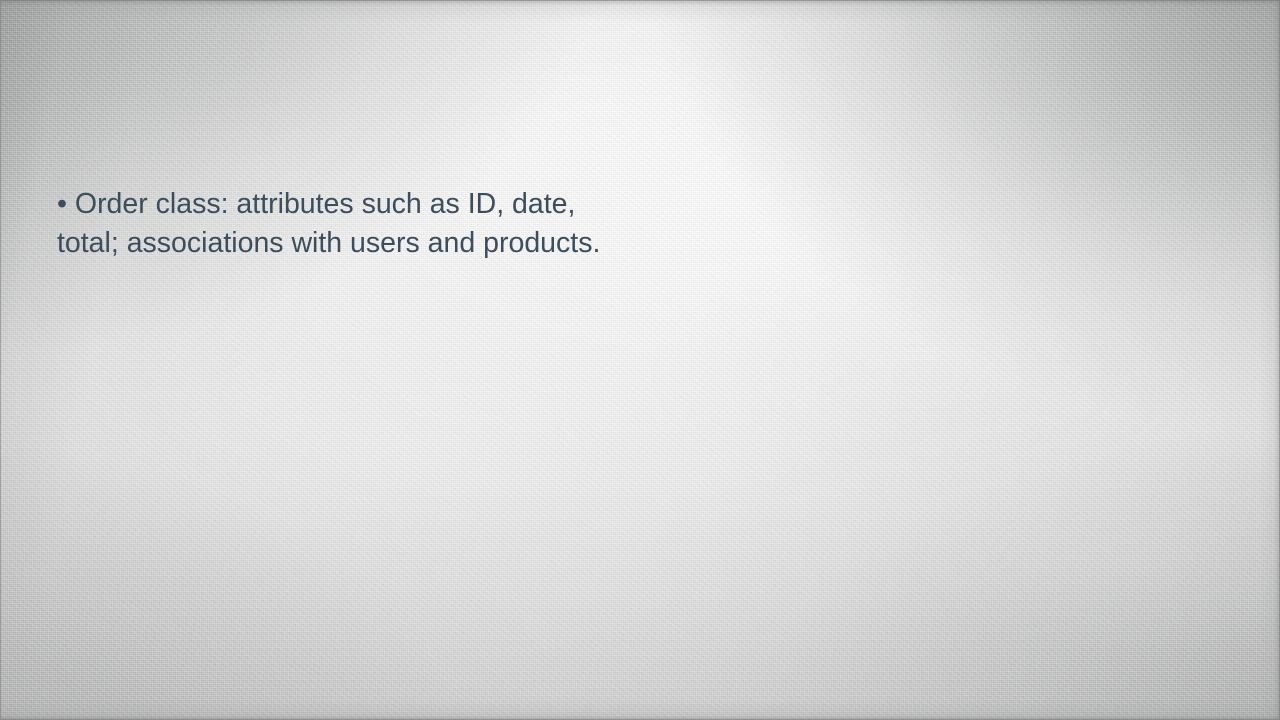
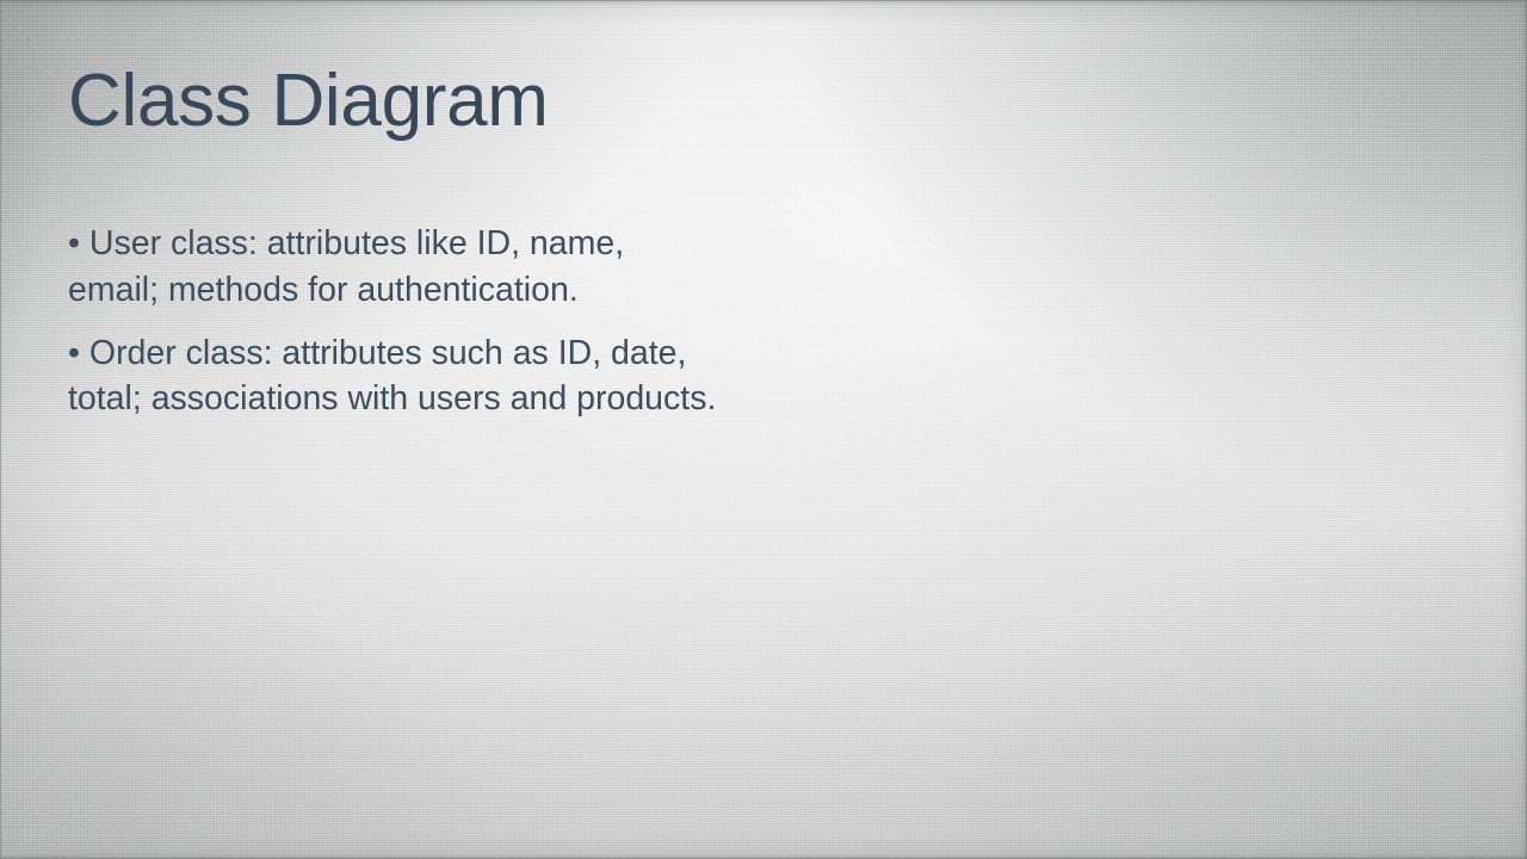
+ Class Diagram
+ • User class: attributes like ID, name, email; methods for authentication.
  • Order class: attributes such as ID, date, total; associations with users and products.
